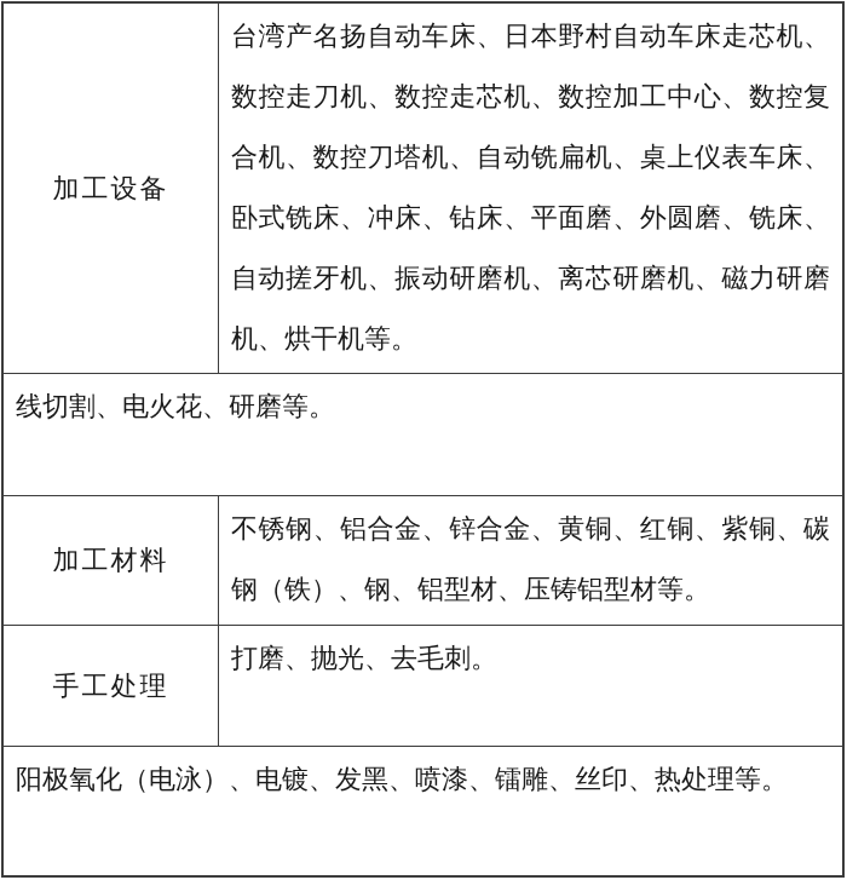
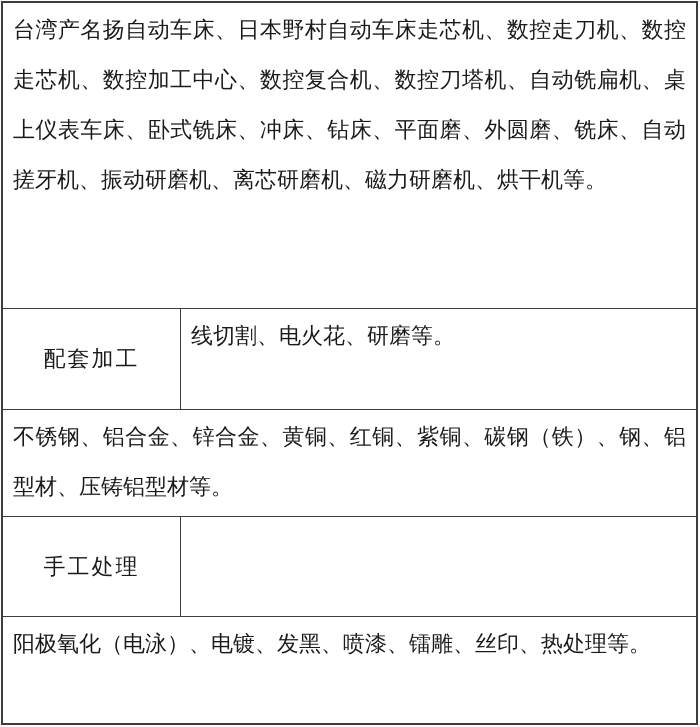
- 加工设备
  台湾产名扬自动车床、日本野村自动车床走芯机、数控走刀机、数控走芯机、数控加工中心、数控复合机、数控刀塔机、自动铣扁机、桌上仪表车床、卧式铣床、冲床、钻床、平面磨、外圆磨、铣床、自动搓牙机、振动研磨机、离芯研磨机、磁力研磨机、烘干机等。
+ 配套加工
  线切割、电火花、研磨等。
- 加工材料
  不锈钢、铝合金、锌合金、黄铜、红铜、紫铜、碳钢（铁）、钢、铝型材、压铸铝型材等。
  手工处理
- 打磨、抛光、去毛刺。
  阳极氧化（电泳）、电镀、发黑、喷漆、镭雕、丝印、热处理等。
